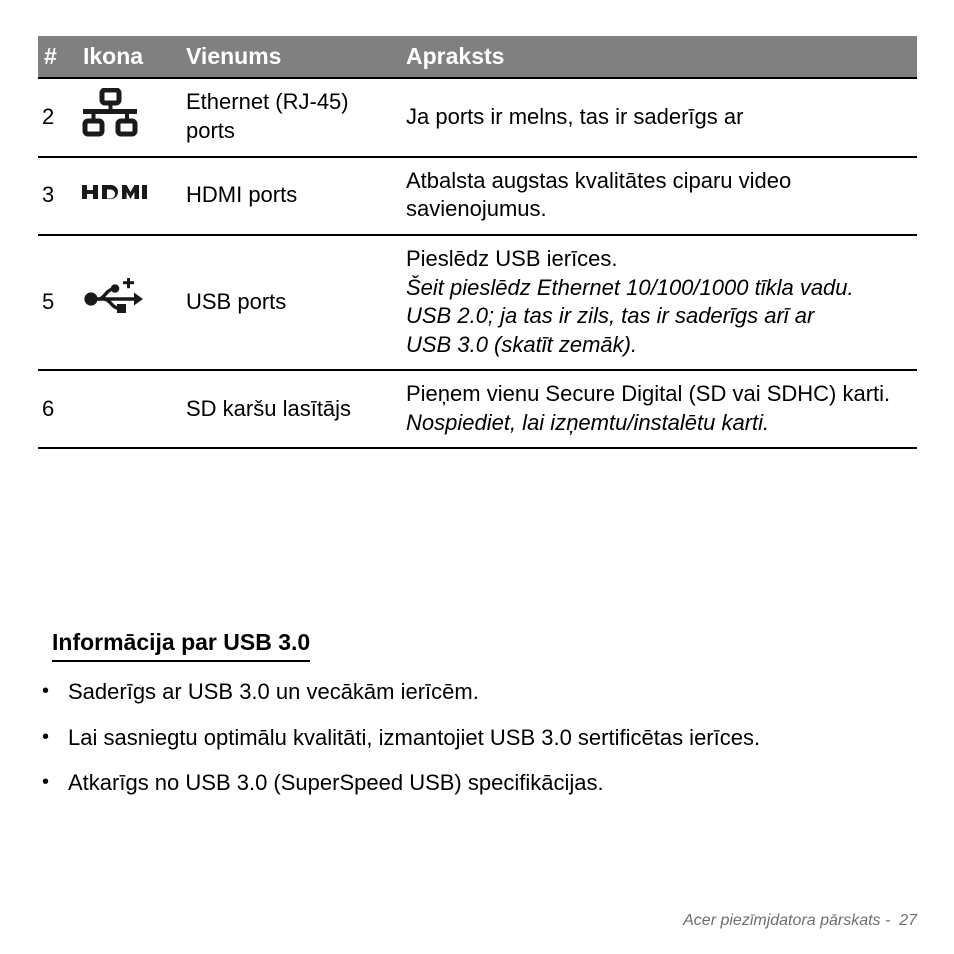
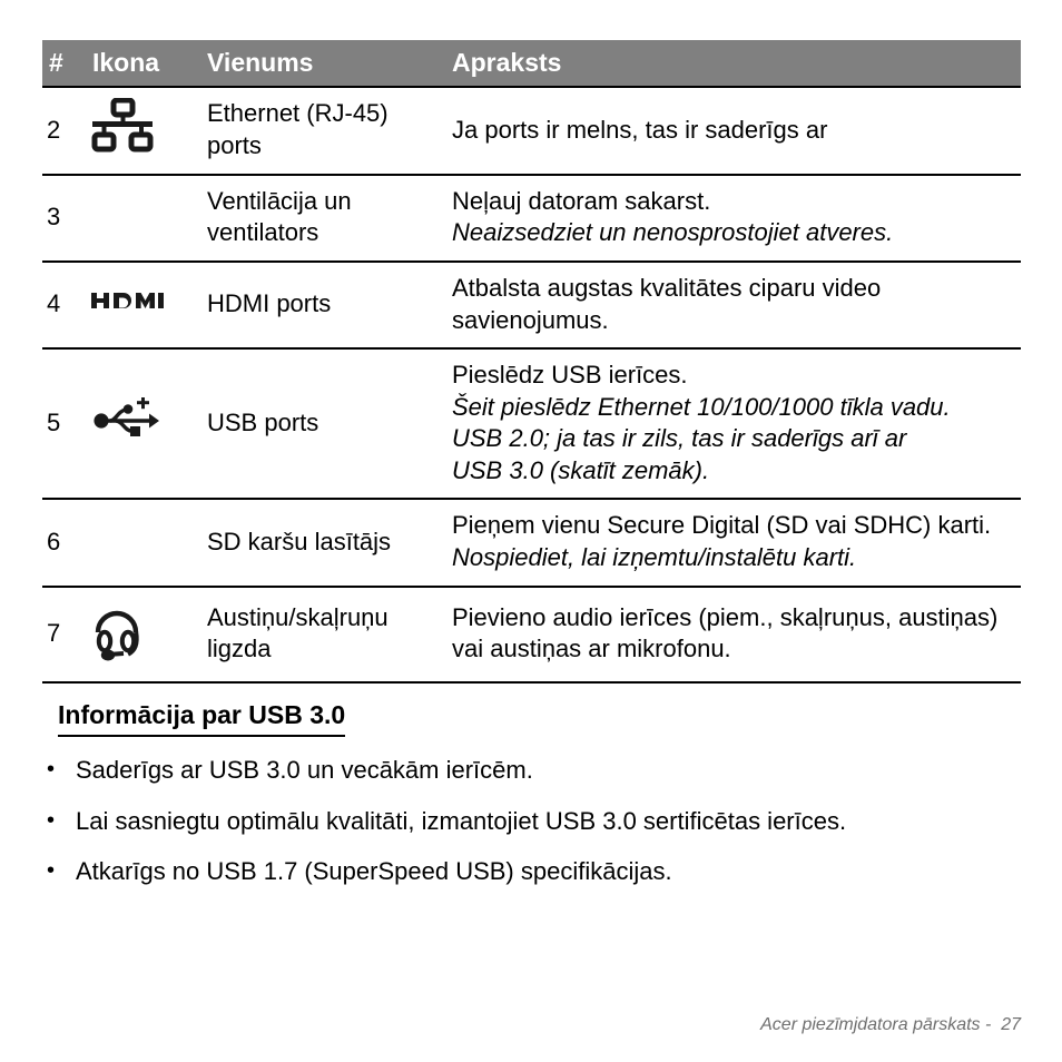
  #	Ikona	Vienums	Apraksts
  2		Ethernet (RJ-45) ports	Ja ports ir melns, tas ir saderīgs ar
+ 3		Ventilācija un ventilators	Neļauj datoram sakarst. Neaizsedziet un nenosprostojiet atveres.
- 3		HDMI ports	Atbalsta augstas kvalitātes ciparu video savienojumus.
+ 4		HDMI ports	Atbalsta augstas kvalitātes ciparu video savienojumus.
  5		USB ports	Pieslēdz USB ierīces. Šeit pieslēdz Ethernet 10/100/1000 tīkla vadu. USB 2.0; ja tas ir zils, tas ir saderīgs arī ar USB 3.0 (skatīt zemāk).
  6		SD karšu lasītājs	Pieņem vienu Secure Digital (SD vai SDHC) karti. Nospiediet, lai izņemtu/instalētu karti.
+ 7		Austiņu/skaļruņu ligzda	Pievieno audio ierīces (piem., skaļruņus, austiņas) vai austiņas ar mikrofonu.
  Informācija par USB 3.0
  •
  Saderīgs ar USB 3.0 un vecākām ierīcēm.
  •
  Lai sasniegtu optimālu kvalitāti, izmantojiet USB 3.0 sertificētas ierīces.
  •
- Atkarīgs no USB 3.0 (SuperSpeed USB) specifikācijas.
+ Atkarīgs no USB 1.7 (SuperSpeed USB) specifikācijas.
  Acer piezīmjdatora pārskats - 27
